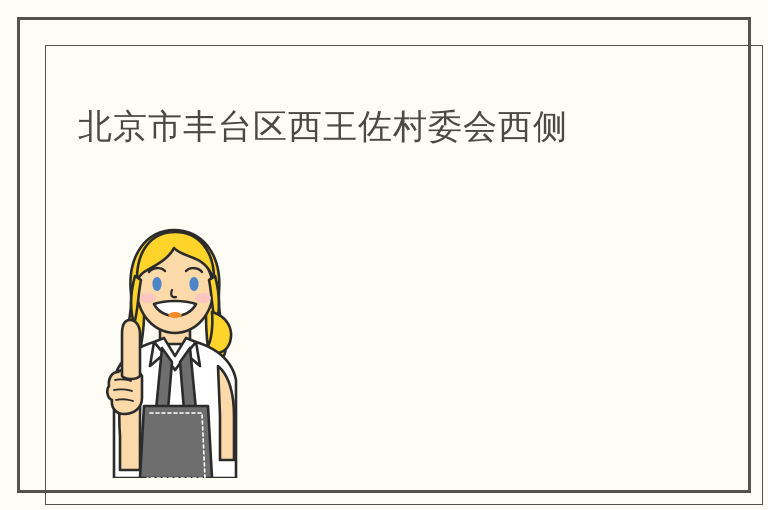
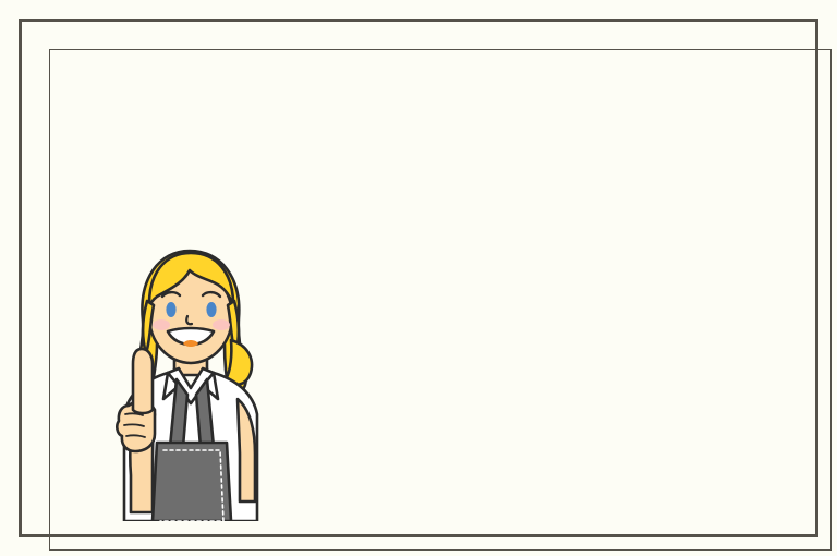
- 北京市丰台区西王佐村委会西侧
